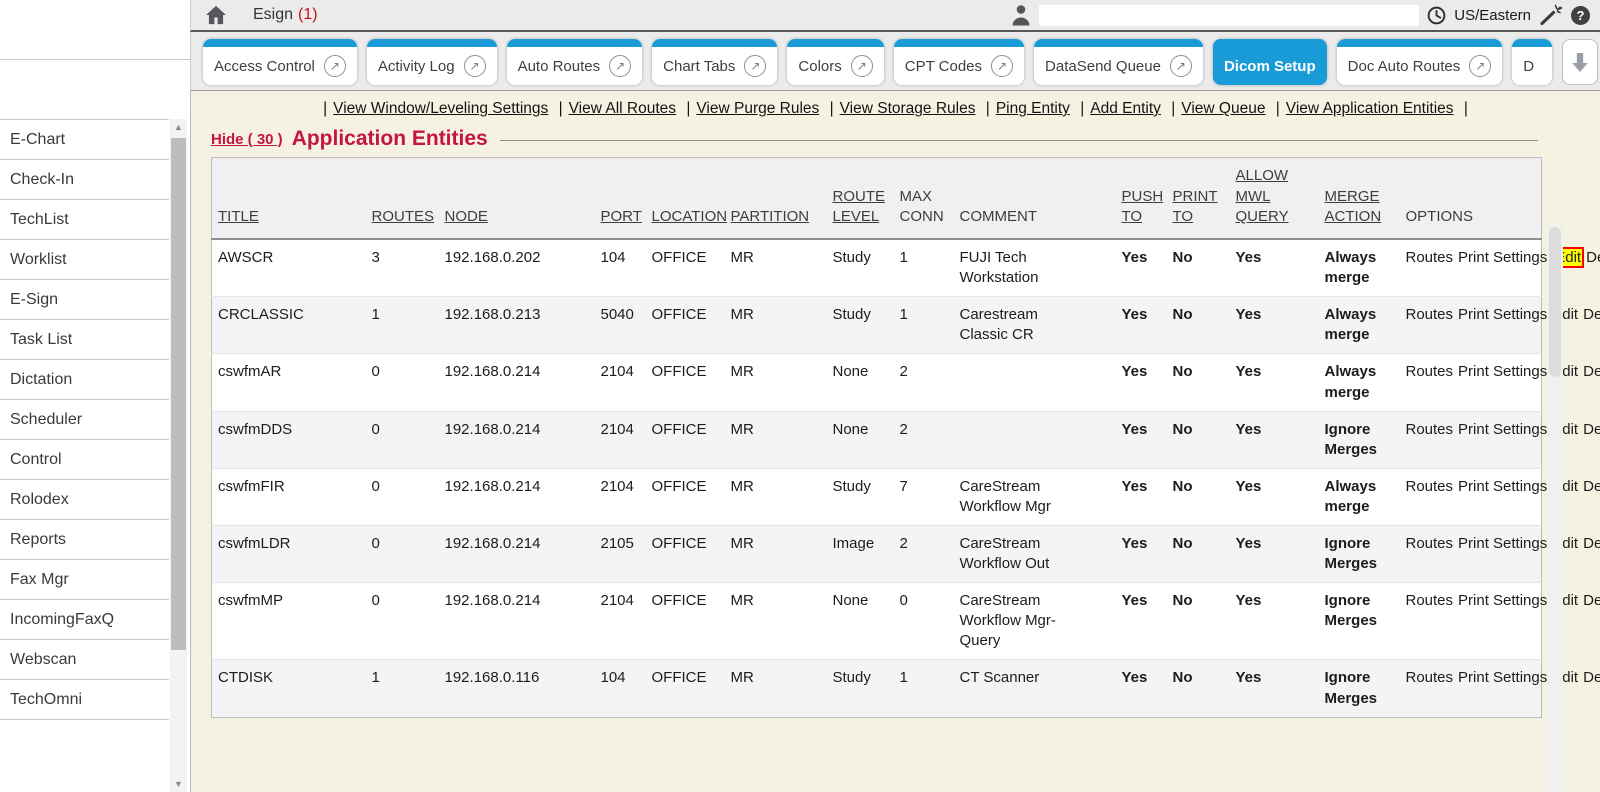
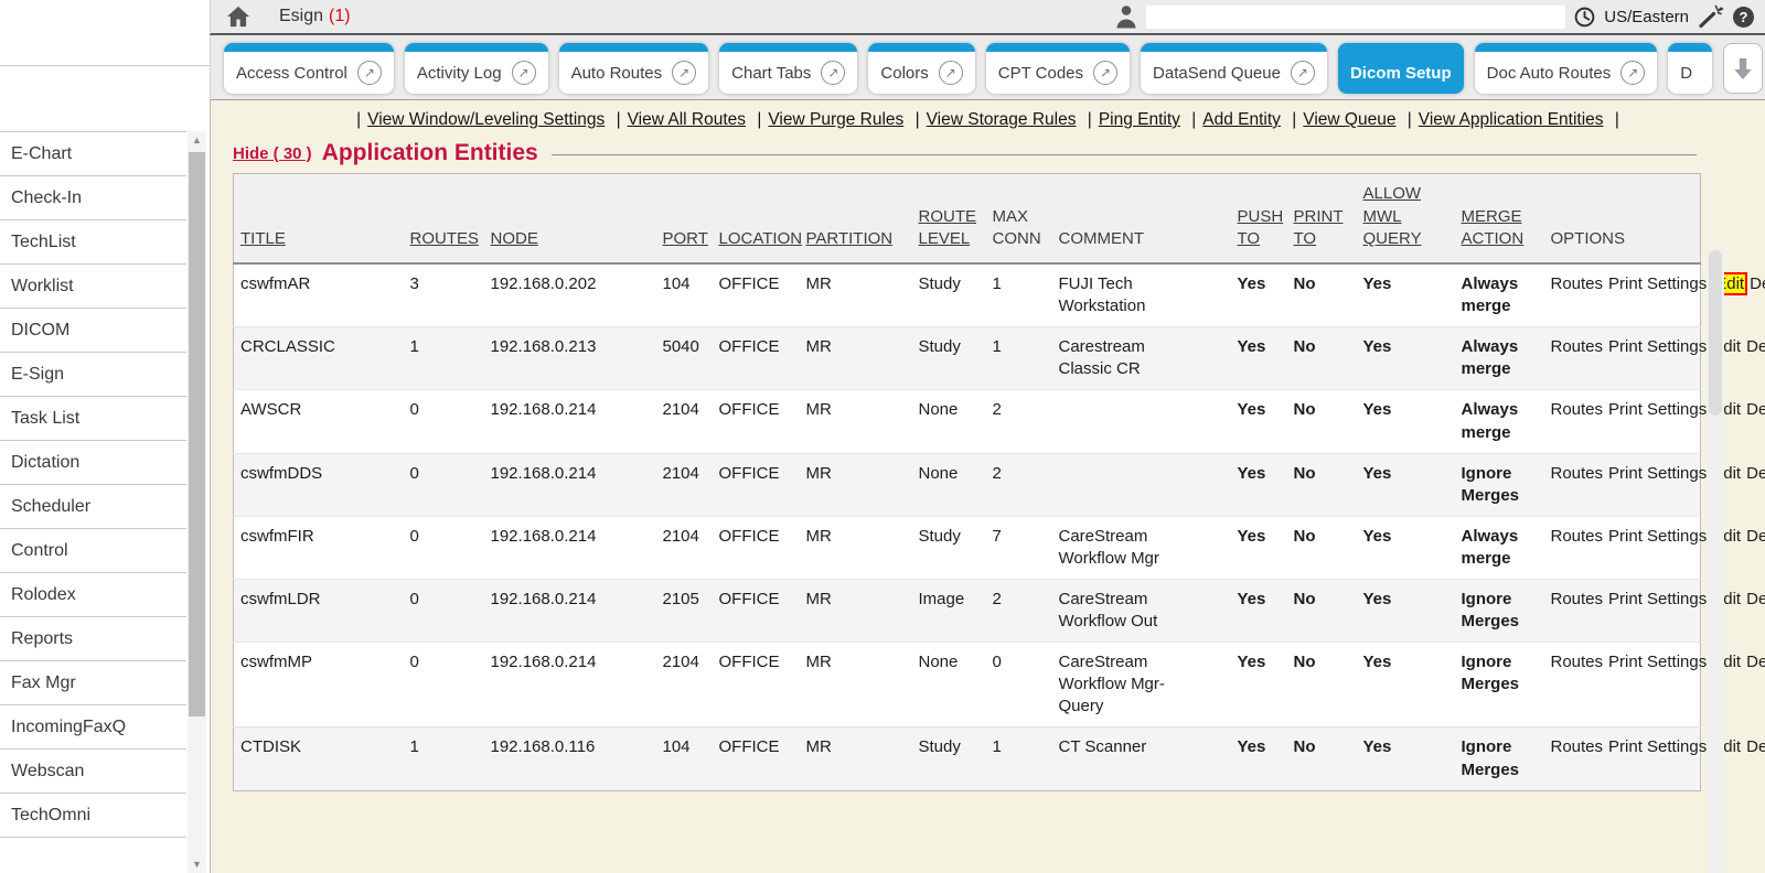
  E-Chart
  Check-In
  TechList
  Worklist
+ DICOM
  E-Sign
  Task List
  Dictation
  Scheduler
  Control
  Rolodex
  Reports
  Fax Mgr
  IncomingFaxQ
  Webscan
  TechOmni
  ▲
  ▼
  Esign
  (1)
  US/Eastern
  ?
  Access Control
  ↗
  Activity Log
  ↗
  Auto Routes
  ↗
  Chart Tabs
  ↗
  Colors
  ↗
  CPT Codes
  ↗
  DataSend Queue
  ↗
  Dicom Setup
  Doc Auto Routes
  ↗
  D
  | View Window/Leveling Settings | View All Routes | View Purge Rules | View Storage Rules | Ping Entity | Add Entity | View Queue | View Application Entities |
  Hide ( 30 )
  Application Entities
  TITLE	ROUTES	NODE	PORT	LOCATION	PARTITION	ROUTE LEVEL	MAX CONN	COMMENT	PUSH TO	PRINT TO	ALLOW MWL QUERY	MERGE ACTION	OPTIONS
- AWSCR	3	192.168.0.202	104	OFFICE	MR	Study	1	FUJI Tech Workstation	Yes	No	Yes	Always merge	Routes Print Settings dit D
+ cswfmAR	3	192.168.0.202	104	OFFICE	MR	Study	1	FUJI Tech Workstation	Yes	No	Yes	Always merge	Routes Print Settings dit D
  CRCLASSIC	1	192.168.0.213	5040	OFFICE	MR	Study	1	Carestream Classic CR	Yes	No	Yes	Always merge	Routes Print Settings dit De
- cswfmAR	0	192.168.0.214	2104	OFFICE	MR	None	2		Yes	No	Yes	Always merge	Routes Print Settings dit De
+ AWSCR	0	192.168.0.214	2104	OFFICE	MR	None	2		Yes	No	Yes	Always merge	Routes Print Settings dit De
  cswfmDDS	0	192.168.0.214	2104	OFFICE	MR	None	2		Yes	No	Yes	Ignore Merges	Routes Print Settings dit De
  cswfmFIR	0	192.168.0.214	2104	OFFICE	MR	Study	7	CareStream Workflow Mgr	Yes	No	Yes	Always merge	Routes Print Settings dit De
  cswfmLDR	0	192.168.0.214	2105	OFFICE	MR	Image	2	CareStream Workflow Out	Yes	No	Yes	Ignore Merges	Routes Print Settings dit De
  cswfmMP	0	192.168.0.214	2104	OFFICE	MR	None	0	CareStream Workflow Mgr-Query	Yes	No	Yes	Ignore Merges	Routes Print Settings dit De
  CTDISK	1	192.168.0.116	104	OFFICE	MR	Study	1	CT Scanner	Yes	No	Yes	Ignore Merges	Routes Print Settings dit De
